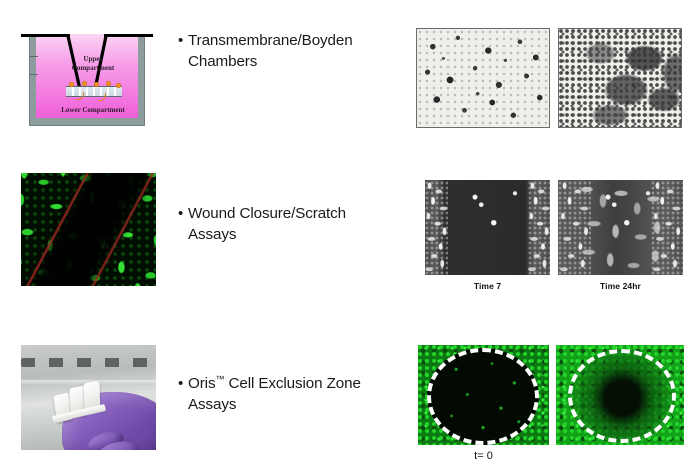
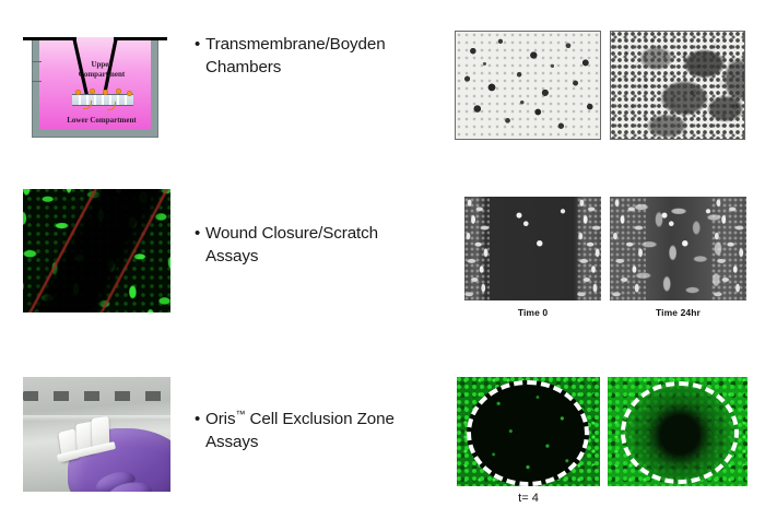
  Upper
  Compartment
  Lower Compartment
  •
  Transmembrane/Boyden Chambers
  •
  Wound Closure/Scratch Assays
- Time 7
+ Time 0
  Time 24hr
  •
  Oris™ Cell Exclusion Zone Assays
- t= 0
+ t= 4
